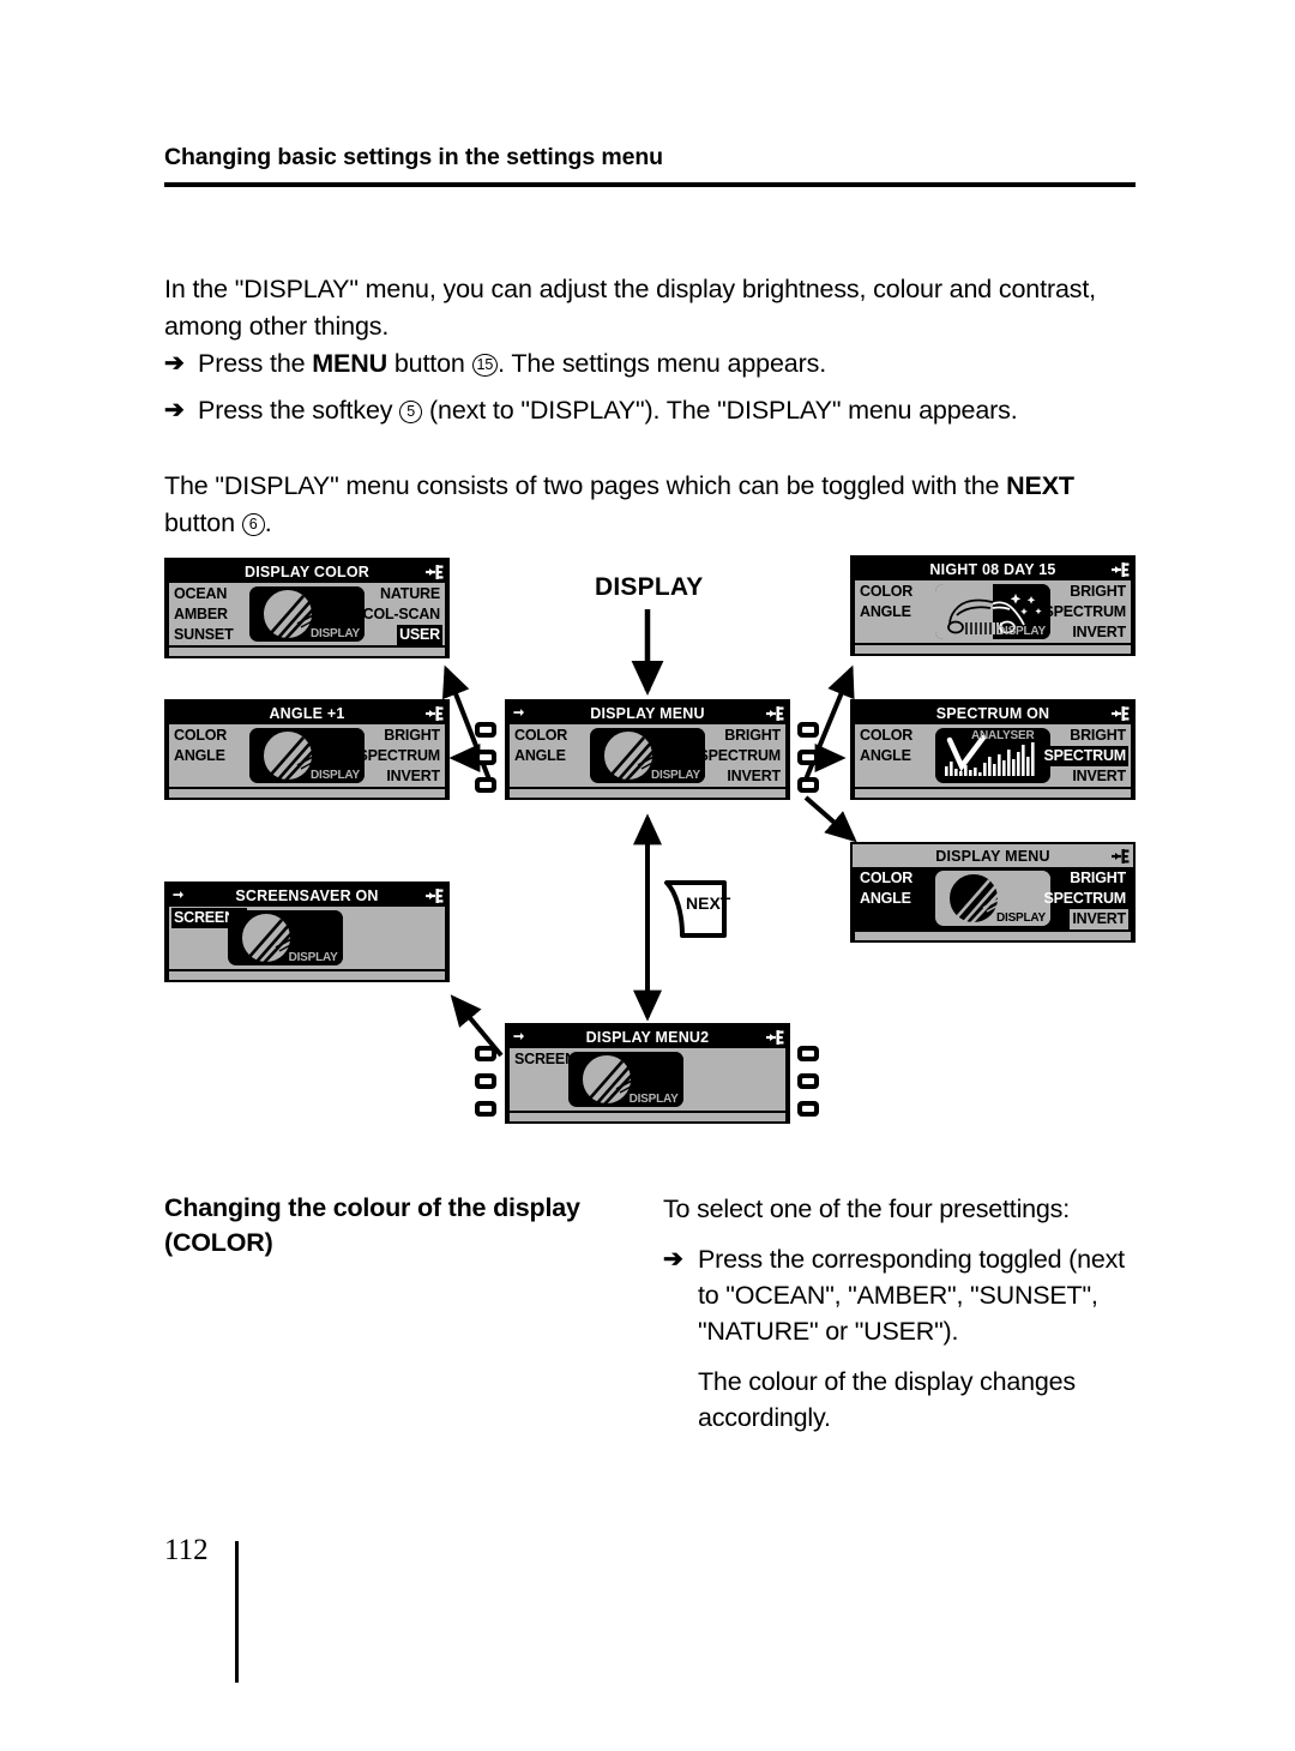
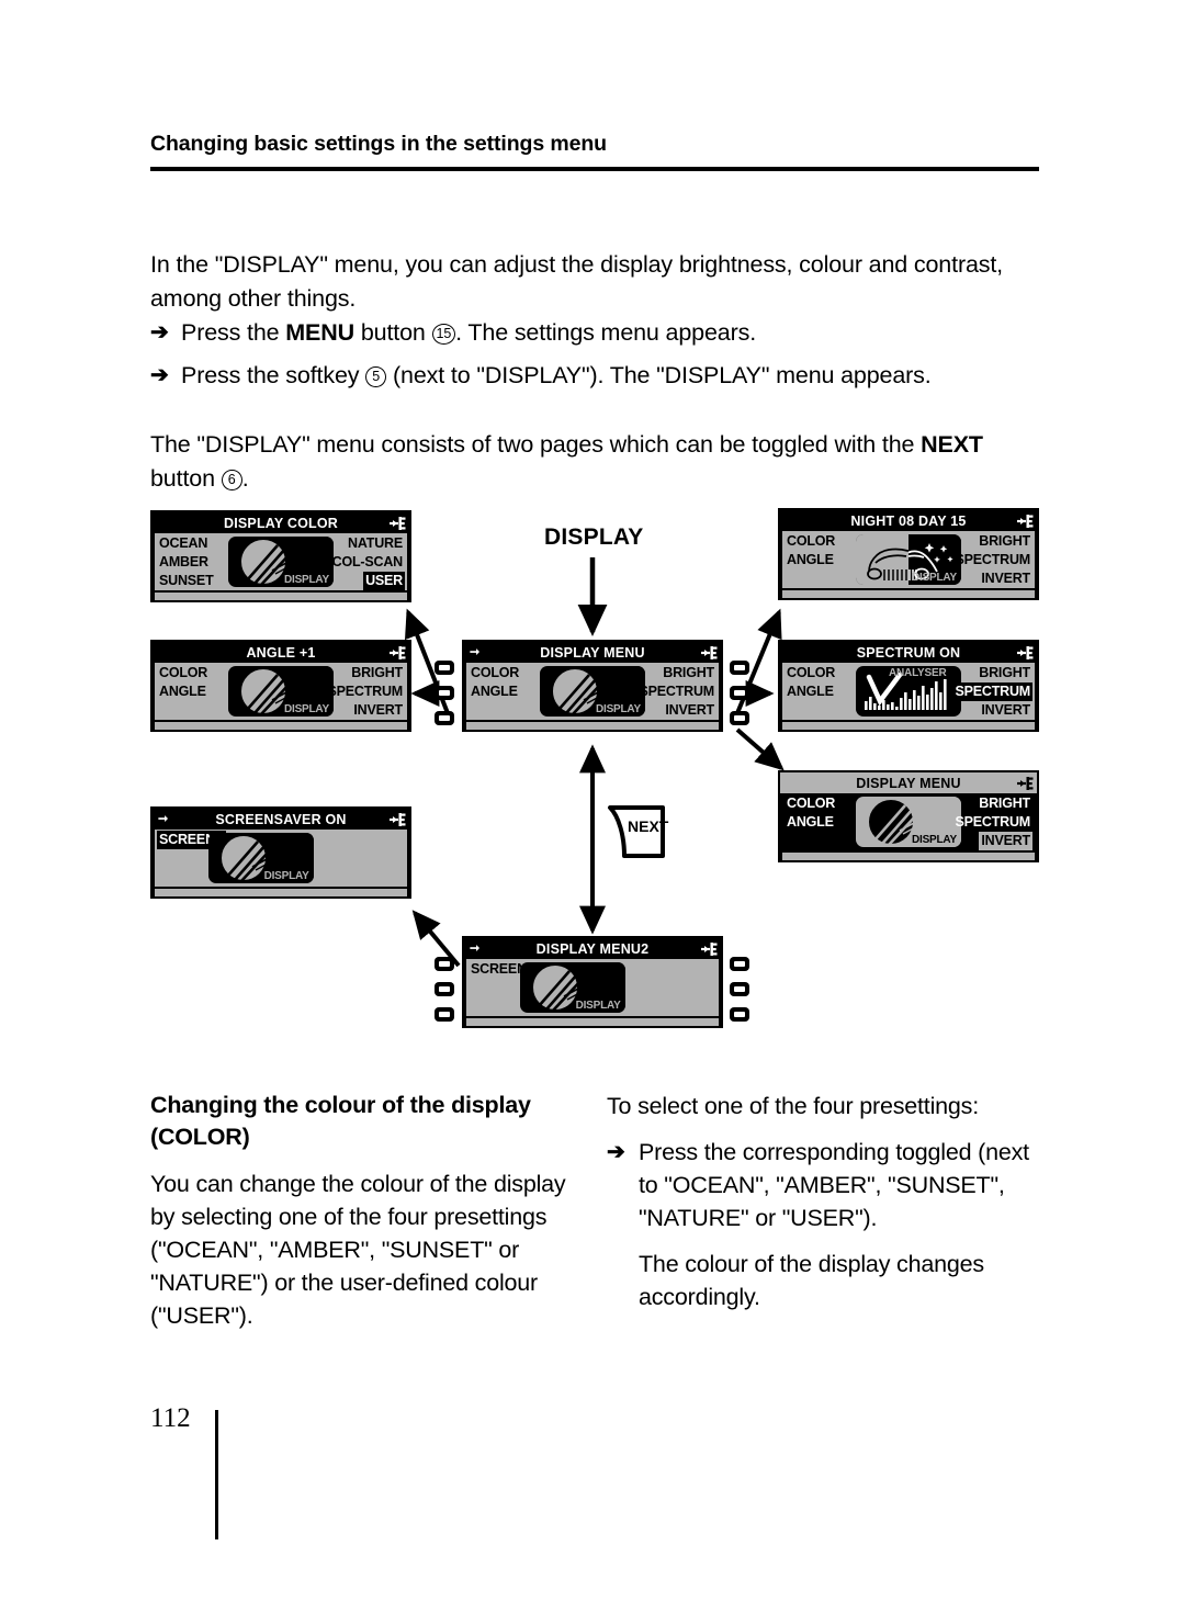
  Changing basic settings in the settings menu
  In the "DISPLAY" menu, you can adjust the display brightness, colour and contrast, among other things.
  ➔
  Press the MENU button 15 . The settings menu appears.
  ➔
  Press the softkey 5 (next to "DISPLAY"). The "DISPLAY" menu appears.
  The "DISPLAY" menu consists of two pages which can be toggled with the NEXT button 6 .
  DISPLAY
  NEXT
  DISPLAY COLOR
  OCEAN
  AMBER
  SUNSET
  DISPLAY
  NATURE
  COL-SCAN
  USER
  ANGLE +1
  COLOR
  ANGLE
  DISPLAY
  BRIGHT
  SPECTRUM
  INVERT
  ➞
  SCREENSAVER ON
  SCREE
  DISPLAY
  ➞
  DISPLAY MENU
  COLOR
  ANGLE
  DISPLAY
  BRIGHT
  SPECTRUM
  INVERT
  ➞
  DISPLAY MENU2
  SCREE
  DISPLAY
  NIGHT 08 DAY 15
  COLOR
  ANGLE
  DISPLAY
  BRIGHT
  SPECTRUM
  INVERT
  SPECTRUM ON
  COLOR
  ANGLE
  ANALYSER
  BRIGHT
  SPECTRUM
  INVERT
  DISPLAY MENU
  COLOR
  ANGLE
  DISPLAY
  BRIGHT
  SPECTRUM
  INVERT
  Changing the colour of the display (COLOR)
+ You can change the colour of the display by selecting one of the four presettings ("OCEAN", "AMBER", "SUNSET" or "NATURE") or the user-defined colour ("USER").
  To select one of the four presettings:
  ➔
  Press the corresponding toggled (next to "OCEAN", "AMBER", "SUNSET", "NATURE" or "USER").
  The colour of the display changes accordingly.
  112
